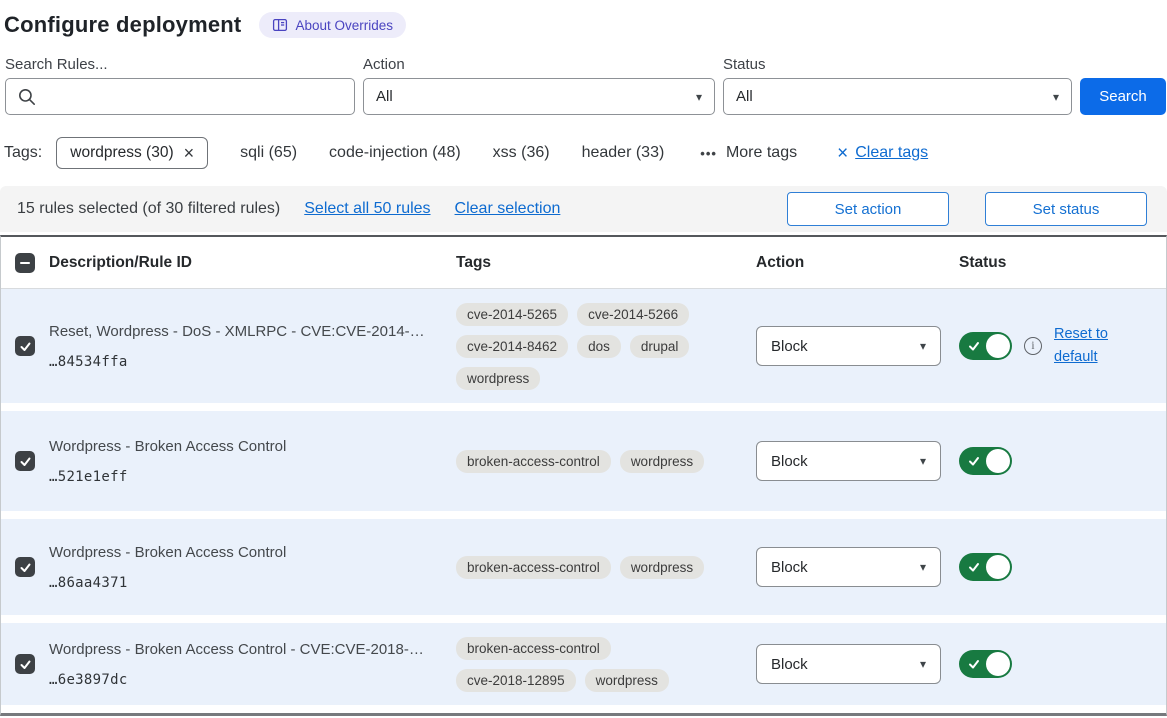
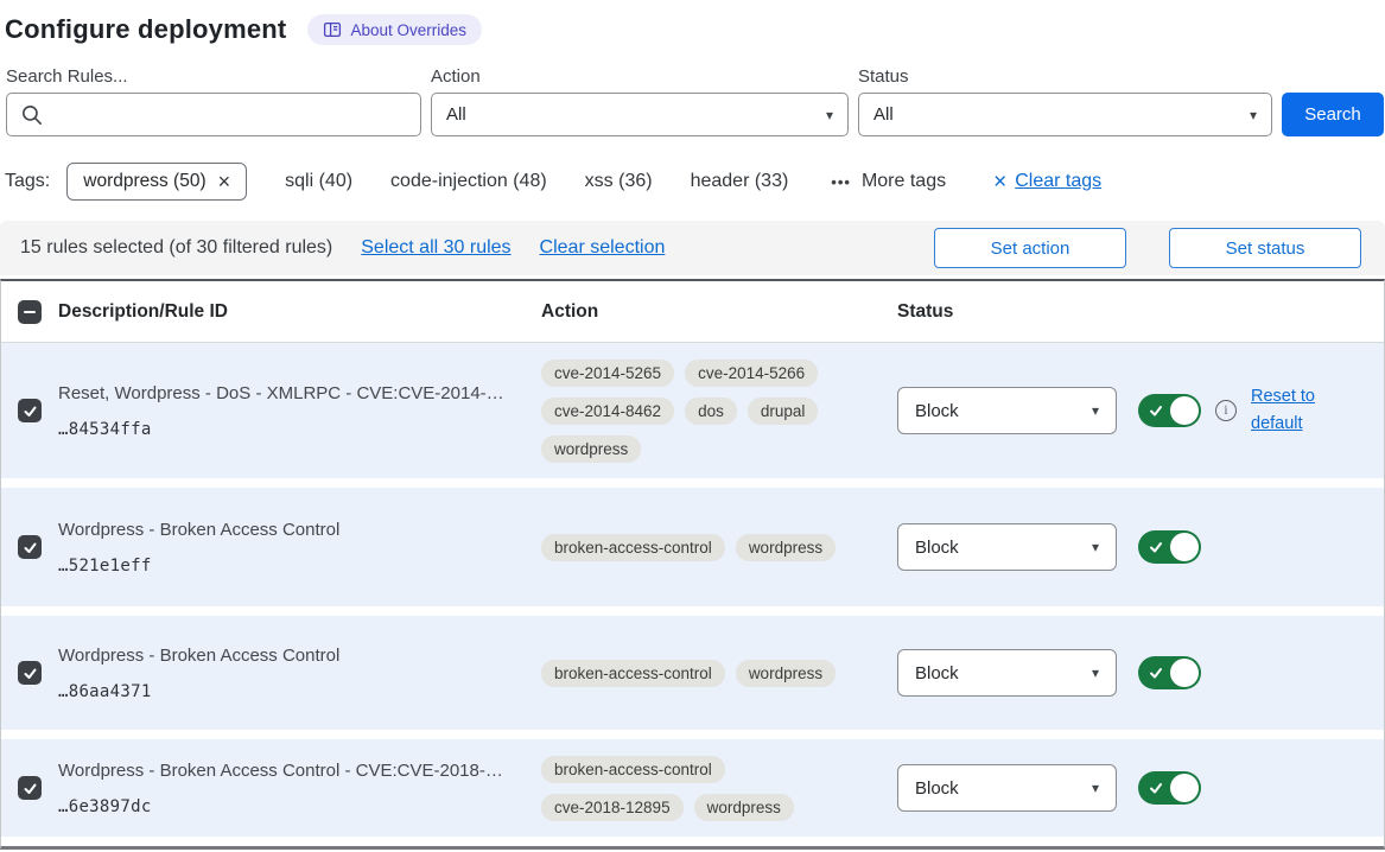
  Configure deployment
  About Overrides
  Search Rules...
  Action
  All
  ▾
  Status
  All
  ▾
  Search
  Tags:
- wordpress (30)
+ wordpress (50)
  ×
- sqli (65)
+ sqli (40)
  code-injection (48)
  xss (36)
  header (33)
  •••
  More tags
  ×
  Clear tags
  15 rules selected (of 30 filtered rules)
- Select all 50 rules
+ Select all 30 rules
  Clear selection
  Set action
  Set status
  Description/Rule ID
- Tags
  Action
  Status
  Reset, Wordpress - DoS - XMLRPC - CVE:CVE-2014-…
  …84534ffa
  cve-2014-5265
  cve-2014-5266
  cve-2014-8462
  dos
  drupal
  wordpress
  Block
  ▾
  i
  Reset to default
  Wordpress - Broken Access Control
  …521e1eff
  broken-access-control
  wordpress
  Block
  ▾
  Wordpress - Broken Access Control
  …86aa4371
  broken-access-control
  wordpress
  Block
  ▾
  Wordpress - Broken Access Control - CVE:CVE-2018-…
  …6e3897dc
  broken-access-control
  cve-2018-12895
  wordpress
  Block
  ▾
